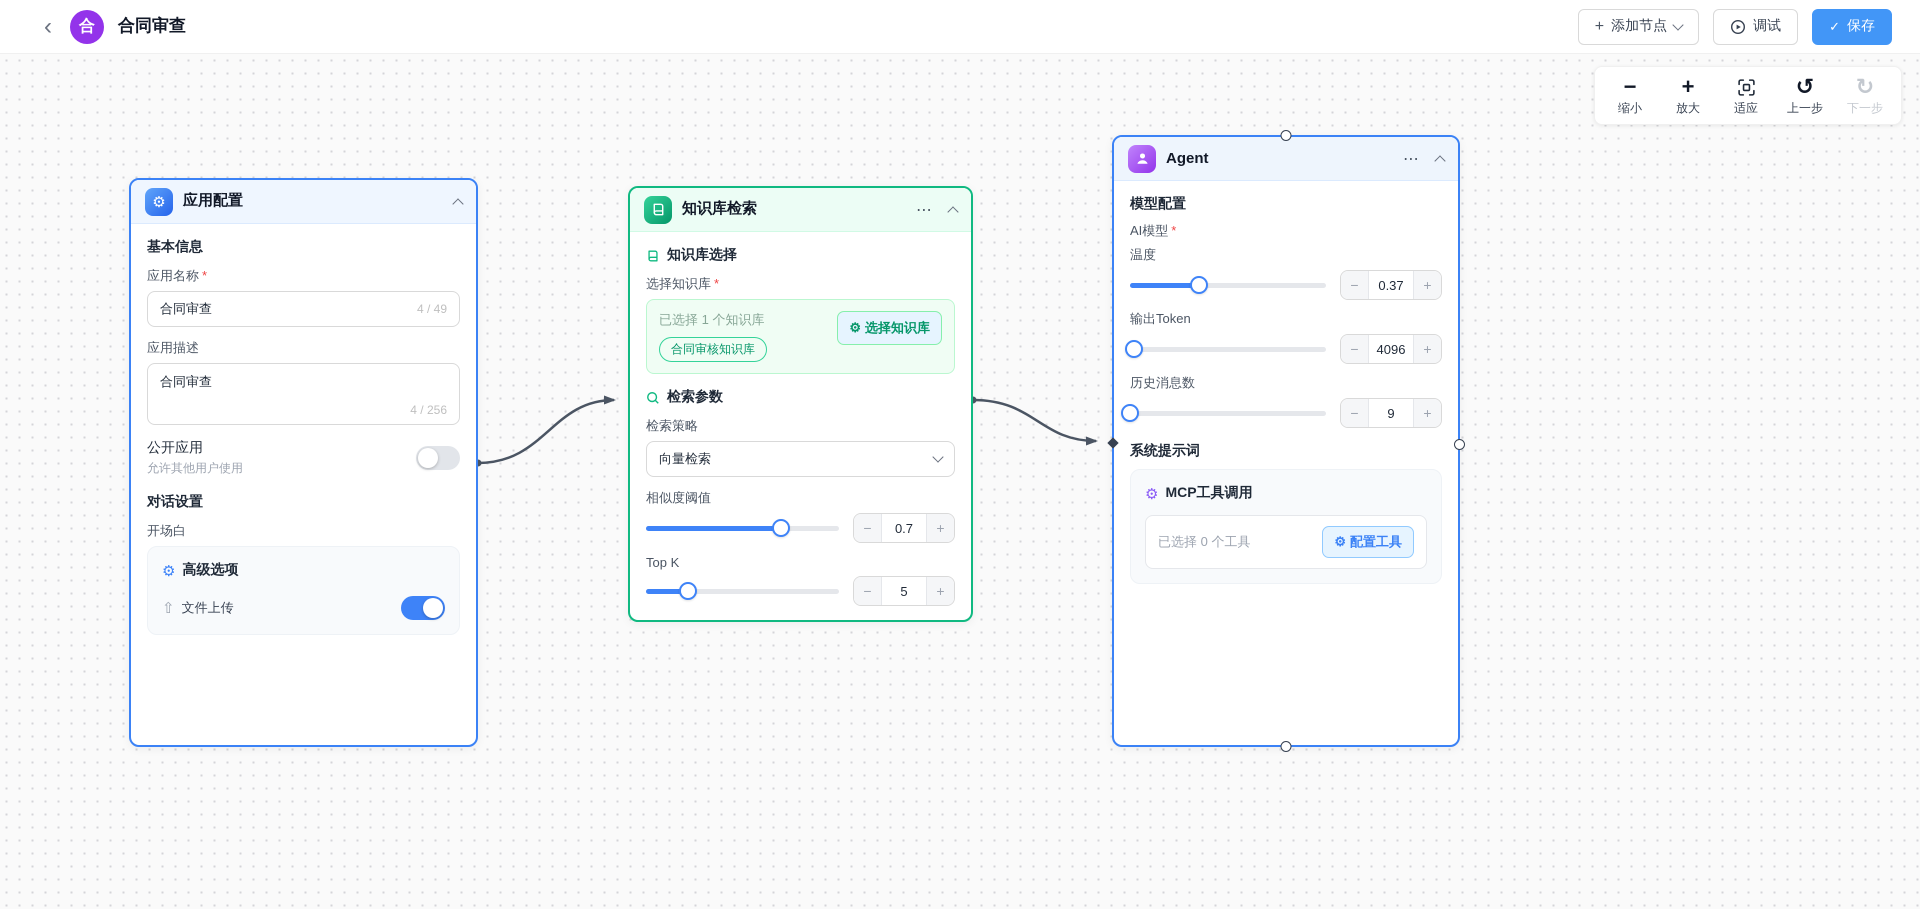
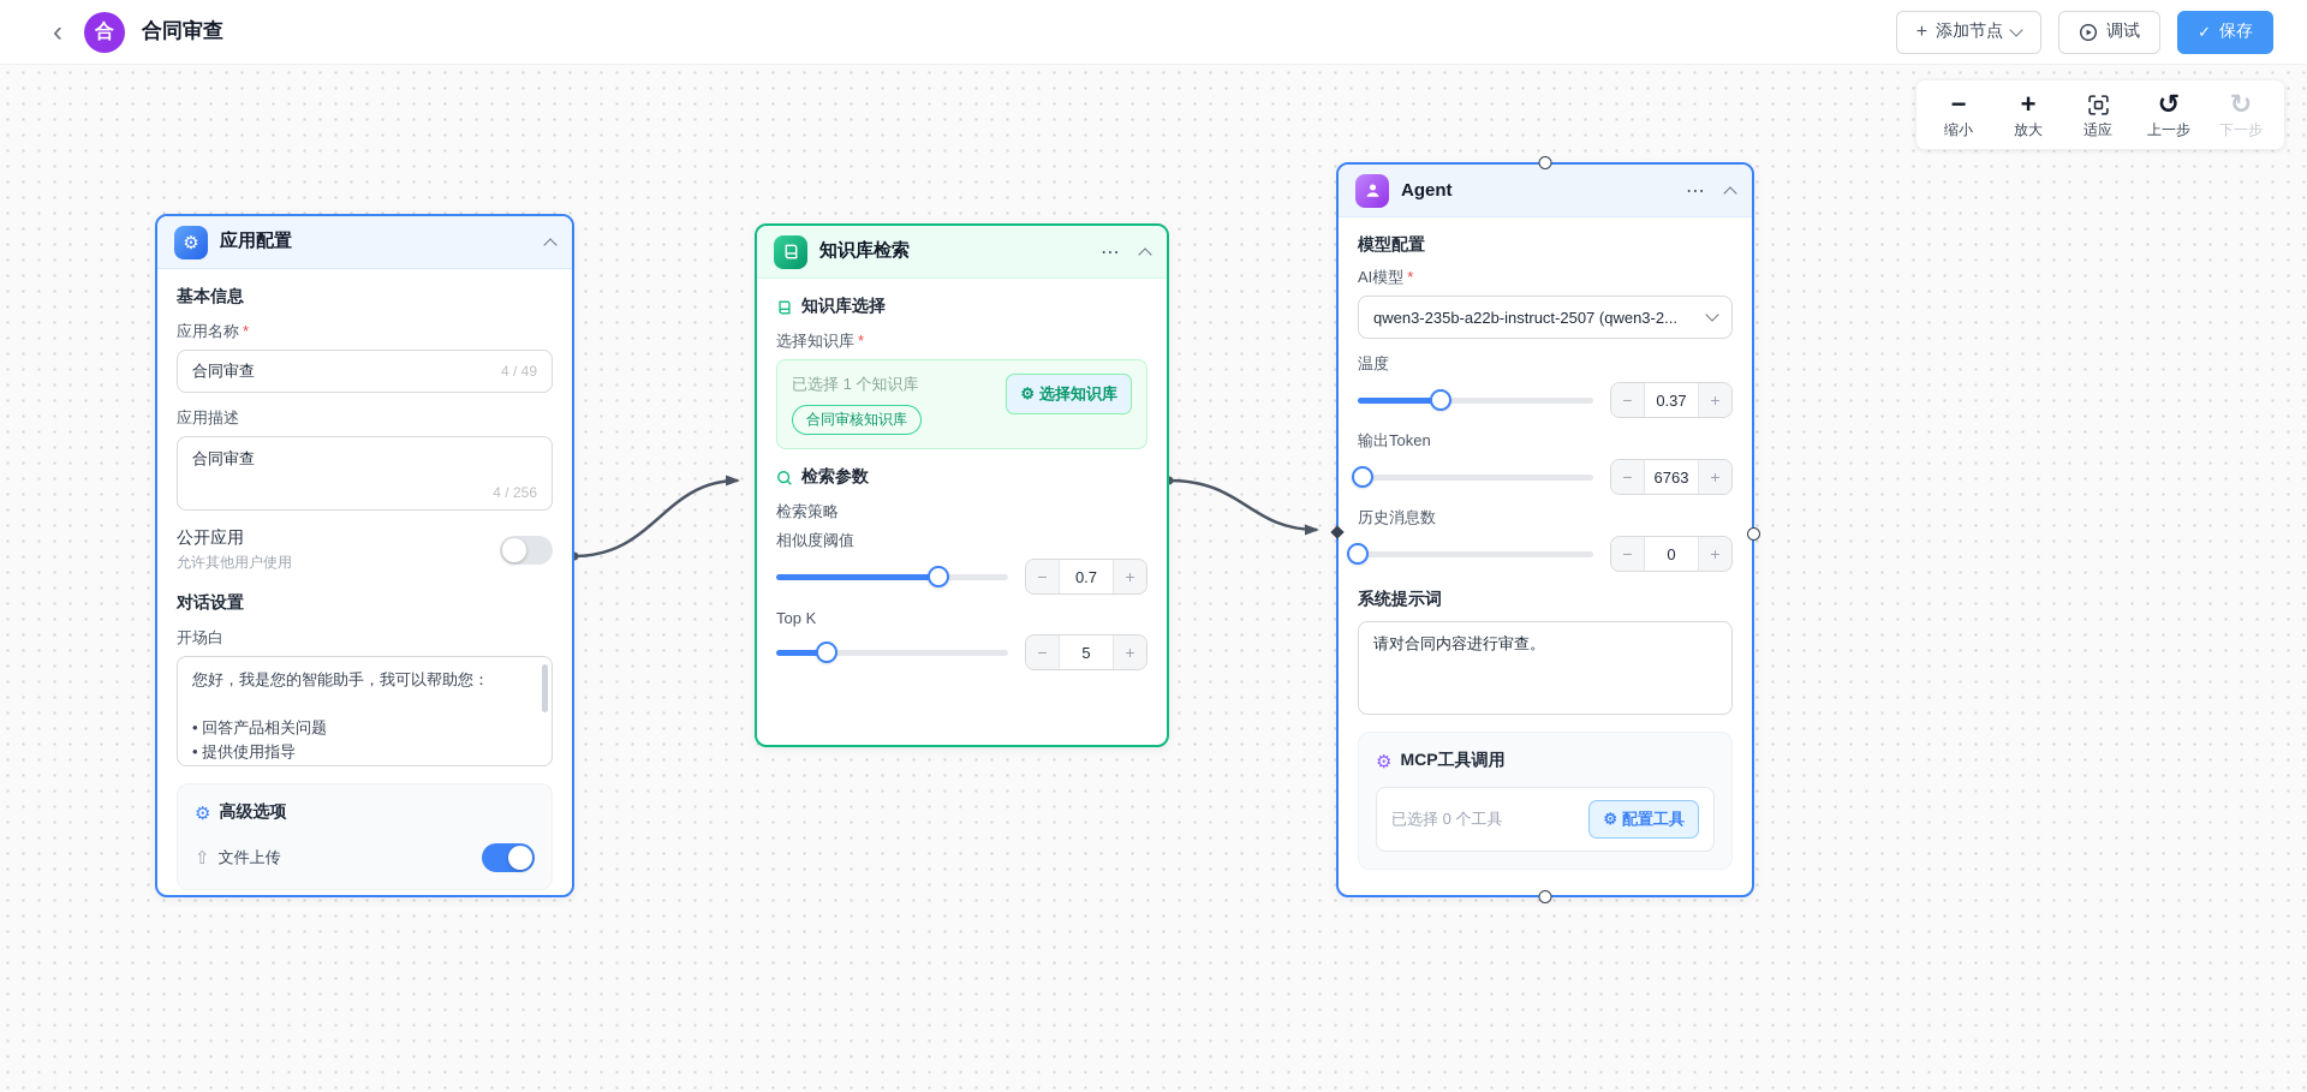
  ‹
  合
  合同审查
  +
  添加节点
  调试
  ✓
  保存
  −
  缩小
  +
  放大
  适应
  ↺
  上一步
  ↻
  下一步
  ⚙
  应用配置
  基本信息
  应用名称 *
  合同审查
  4 / 49
  应用描述
  合同审查
  4 / 256
  公开应用
  允许其他用户使用
  对话设置
  开场白
+ 您好，我是您的智能助手，我可以帮助您：
+ • 回答产品相关问题
+ • 提供使用指导
  ⚙
  高级选项
  ⇧
  文件上传
  知识库检索
  ⋯
  知识库选择
  选择知识库 *
  已选择 1 个知识库
  合同审核知识库
  ⚙
  选择知识库
  检索参数
  检索策略
- 向量检索
  相似度阈值
  −
  0.7
  +
  Top K
  −
  5
  +
  Agent
  ⋯
  模型配置
  AI模型 *
+ qwen3-235b-a22b-instruct-2507 (qwen3-2...
  温度
  −
  0.37
  +
  输出Token
  −
- 4096
+ 6763
  +
  历史消息数
  −
- 9
+ 0
  +
  系统提示词
+ 请对合同内容进行审查。
  ⚙
  MCP工具调用
  已选择 0 个工具
  ⚙
  配置工具
